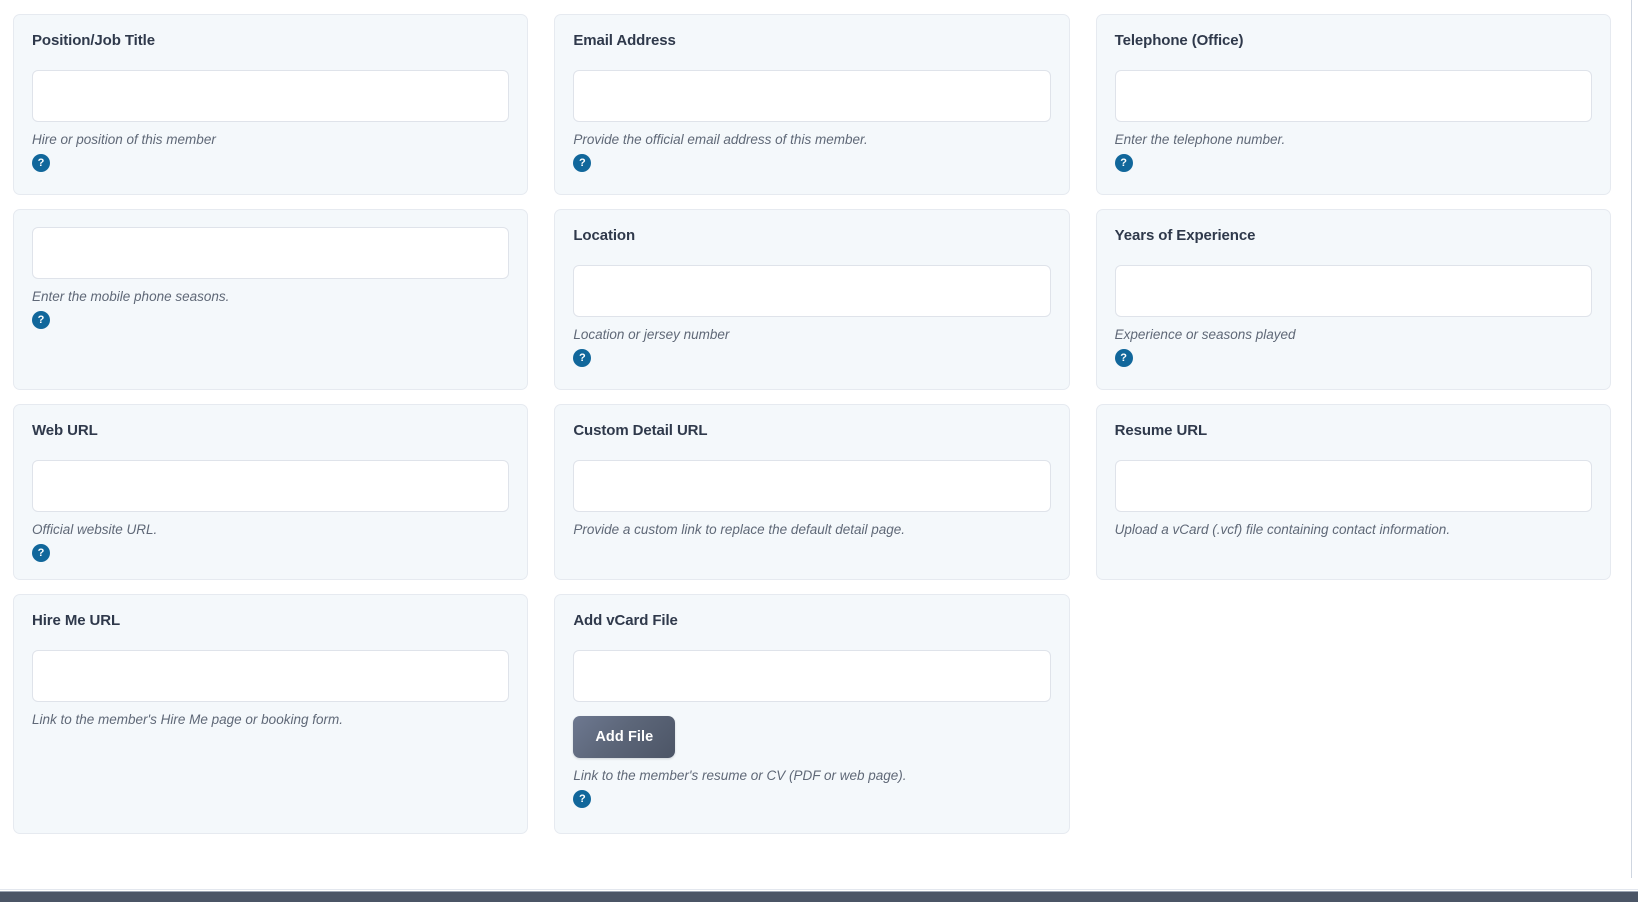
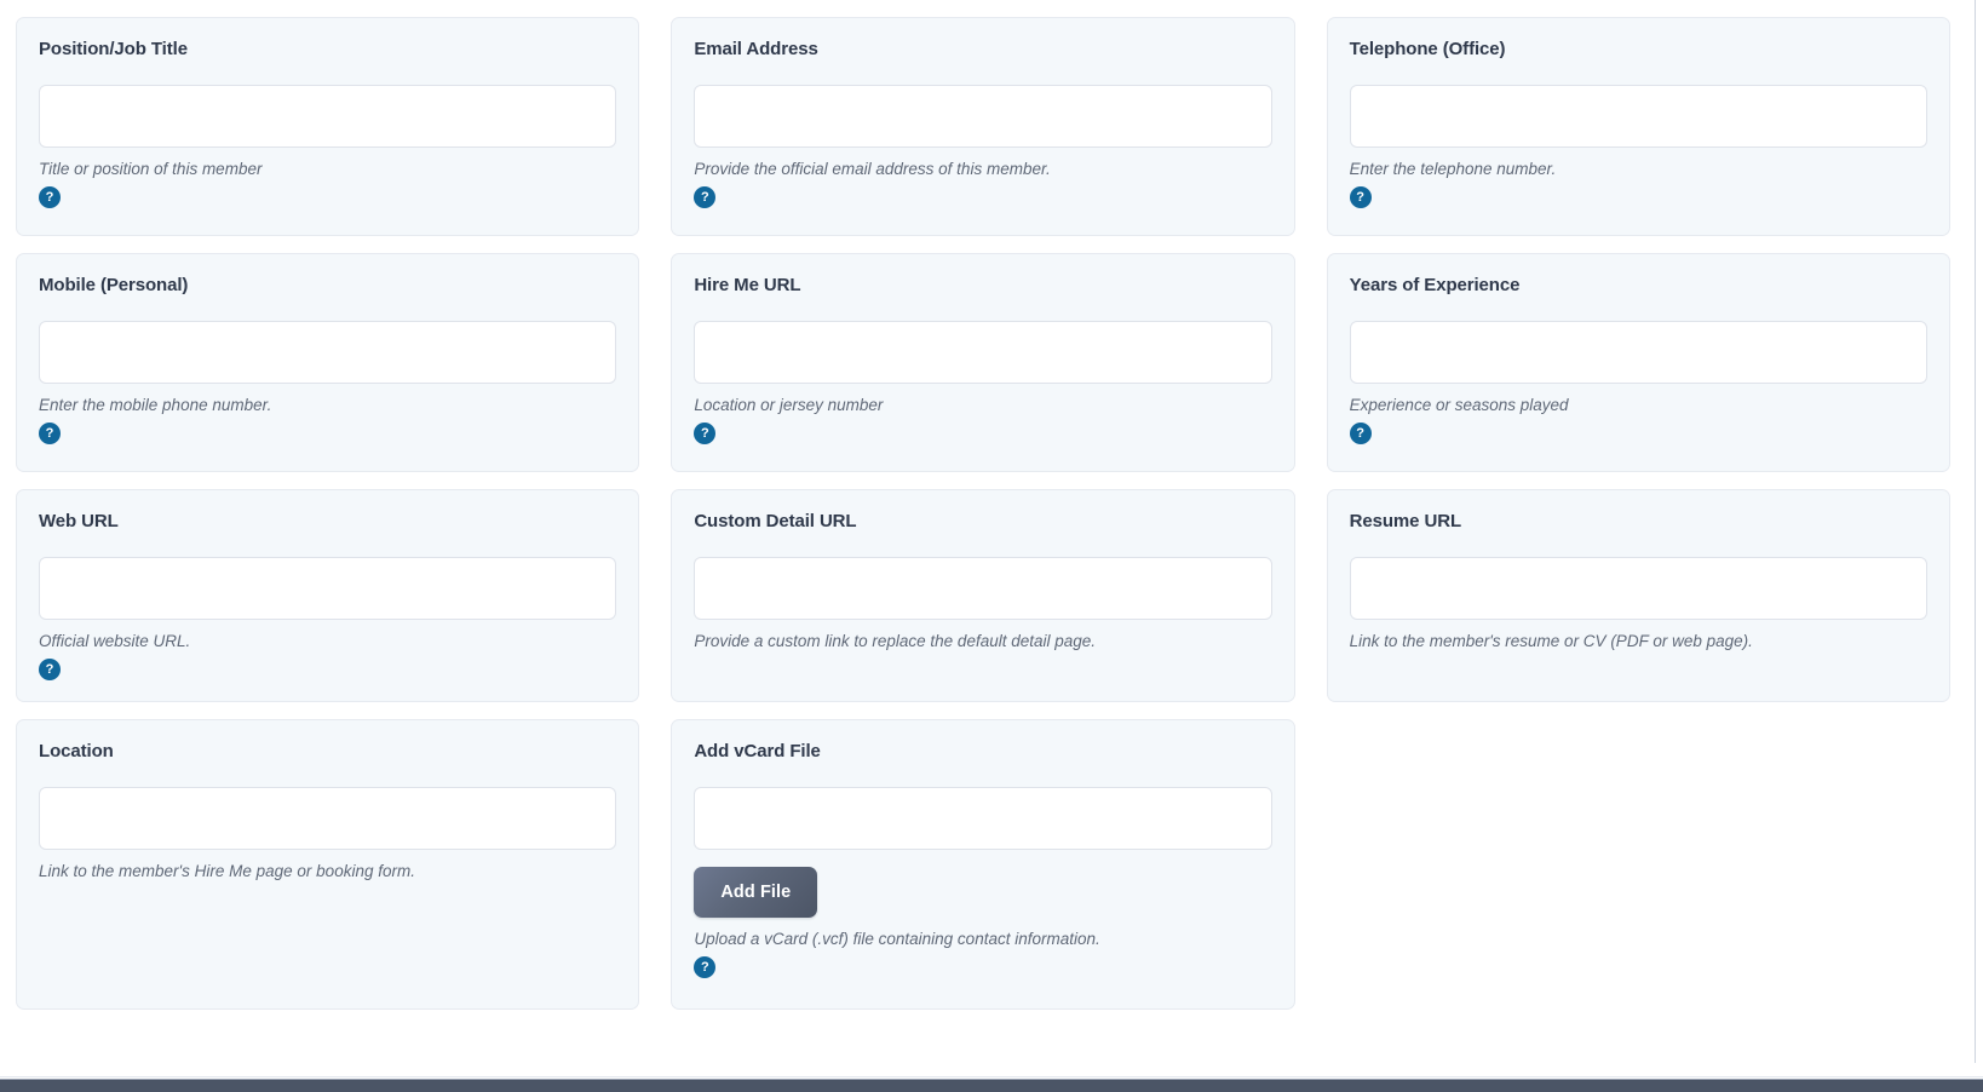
  Position/Job Title
- Hire or position of this member
+ Title or position of this member
  ?
  Email Address
  Provide the official email address of this member.
  ?
  Telephone (Office)
  Enter the telephone number.
  ?
+ Mobile (Personal)
- Enter the mobile phone seasons.
+ Enter the mobile phone number.
  ?
- Location
+ Hire Me URL
  Location or jersey number
  ?
  Years of Experience
  Experience or seasons played
  ?
  Web URL
  Official website URL.
  ?
  Custom Detail URL
  Provide a custom link to replace the default detail page.
  Resume URL
- Upload a vCard (.vcf) file containing contact information.
+ Link to the member's resume or CV (PDF or web page).
- Hire Me URL
+ Location
  Link to the member's Hire Me page or booking form.
  Add vCard File
  Add File
- Link to the member's resume or CV (PDF or web page).
+ Upload a vCard (.vcf) file containing contact information.
  ?
